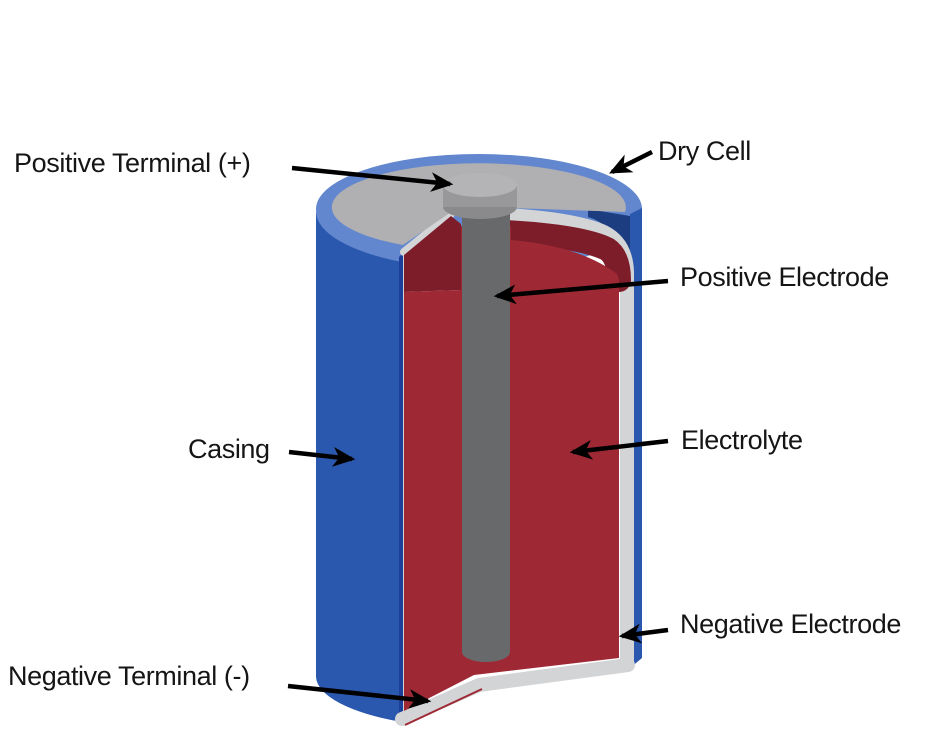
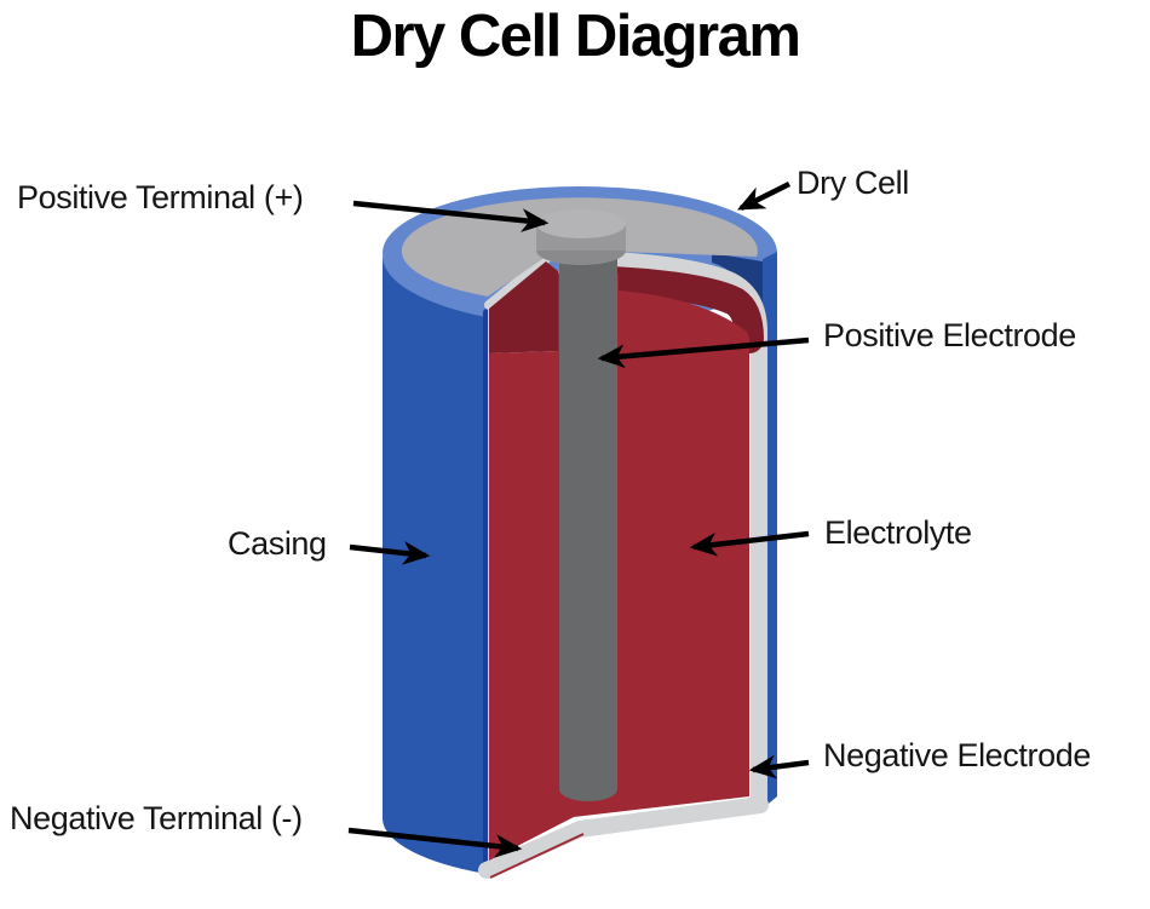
+ Dry Cell Diagram
  Positive Terminal (+)
  Dry Cell
  Positive Electrode
  Casing
  Electrolyte
  Negative Electrode
  Negative Terminal (-)
